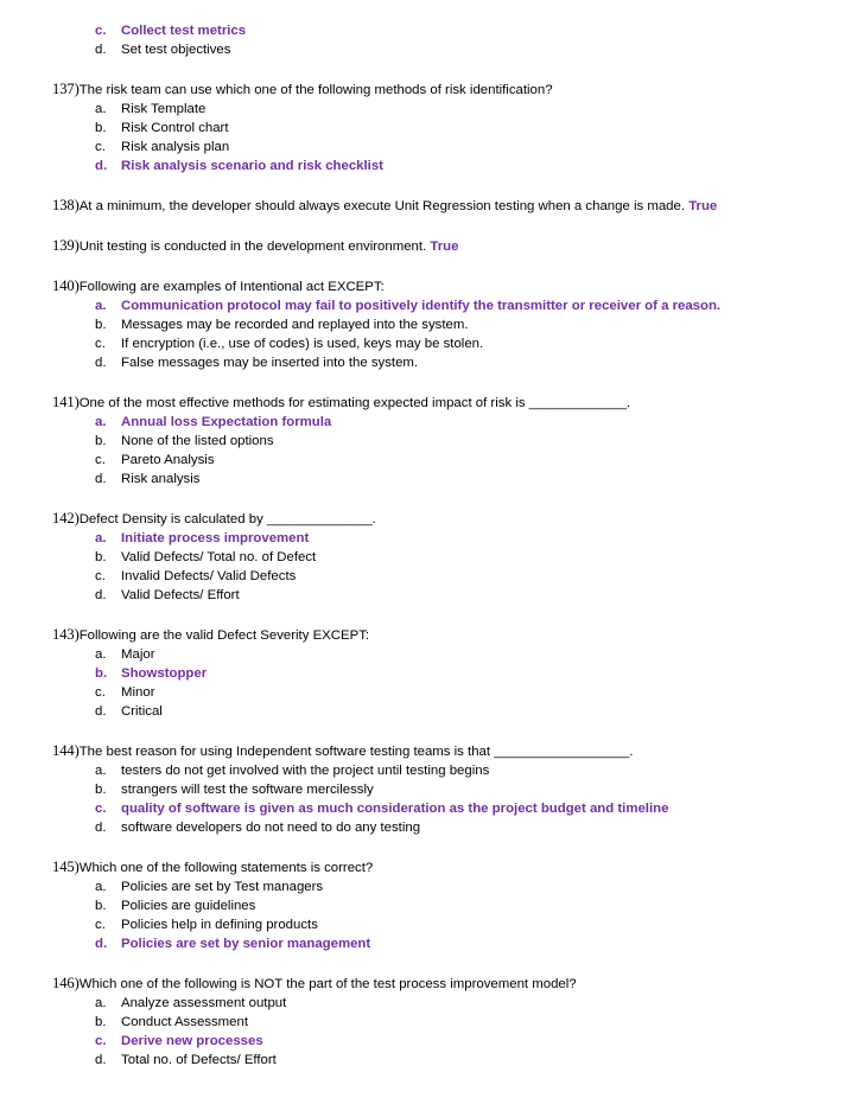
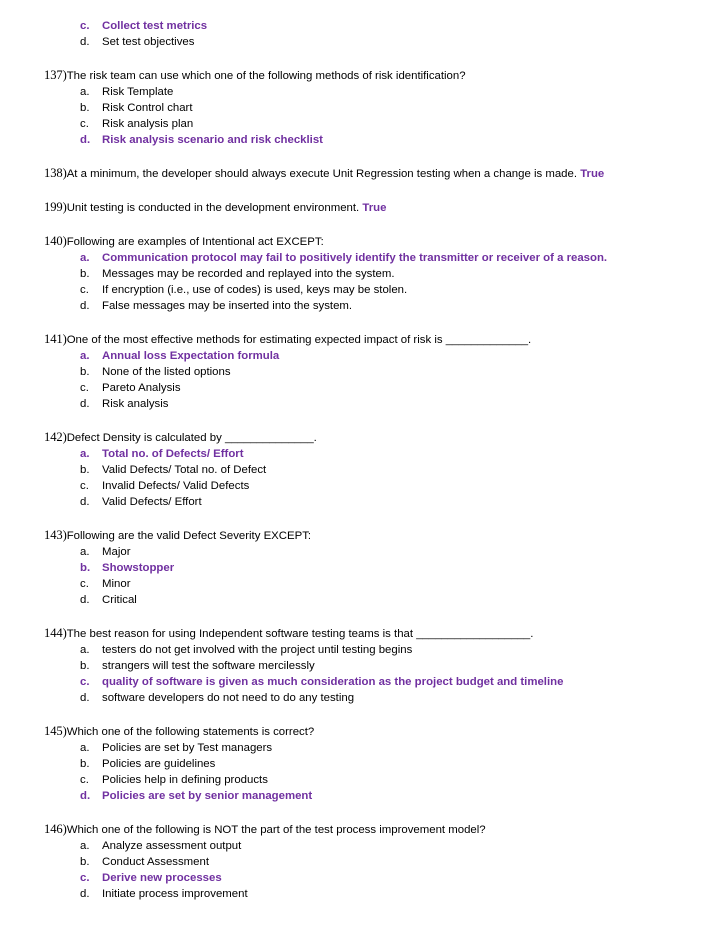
  c.
  Collect test metrics
  d.
  Set test objectives
  137)The risk team can use which one of the following methods of risk identification?
  a.
  Risk Template
  b.
  Risk Control chart
  c.
  Risk analysis plan
  d.
  Risk analysis scenario and risk checklist
  138)At a minimum, the developer should always execute Unit Regression testing when a change is made. True
- 139)Unit testing is conducted in the development environment. True
+ 199)Unit testing is conducted in the development environment. True
  140)Following are examples of Intentional act EXCEPT:
  a.
  Communication protocol may fail to positively identify the transmitter or receiver of a reason.
  b.
  Messages may be recorded and replayed into the system.
  c.
  If encryption (i.e., use of codes) is used, keys may be stolen.
  d.
  False messages may be inserted into the system.
  141)One of the most effective methods for estimating expected impact of risk is _____________.
  a.
  Annual loss Expectation formula
  b.
  None of the listed options
  c.
  Pareto Analysis
  d.
  Risk analysis
  142)Defect Density is calculated by ______________.
  a.
- Initiate process improvement
+ Total no. of Defects/ Effort
  b.
  Valid Defects/ Total no. of Defect
  c.
  Invalid Defects/ Valid Defects
  d.
  Valid Defects/ Effort
  143)Following are the valid Defect Severity EXCEPT:
  a.
  Major
  b.
  Showstopper
  c.
  Minor
  d.
  Critical
  144)The best reason for using Independent software testing teams is that __________________.
  a.
  testers do not get involved with the project until testing begins
  b.
  strangers will test the software mercilessly
  c.
  quality of software is given as much consideration as the project budget and timeline
  d.
  software developers do not need to do any testing
  145)Which one of the following statements is correct?
  a.
  Policies are set by Test managers
  b.
  Policies are guidelines
  c.
  Policies help in defining products
  d.
  Policies are set by senior management
  146)Which one of the following is NOT the part of the test process improvement model?
  a.
  Analyze assessment output
  b.
  Conduct Assessment
  c.
  Derive new processes
  d.
- Total no. of Defects/ Effort
+ Initiate process improvement
